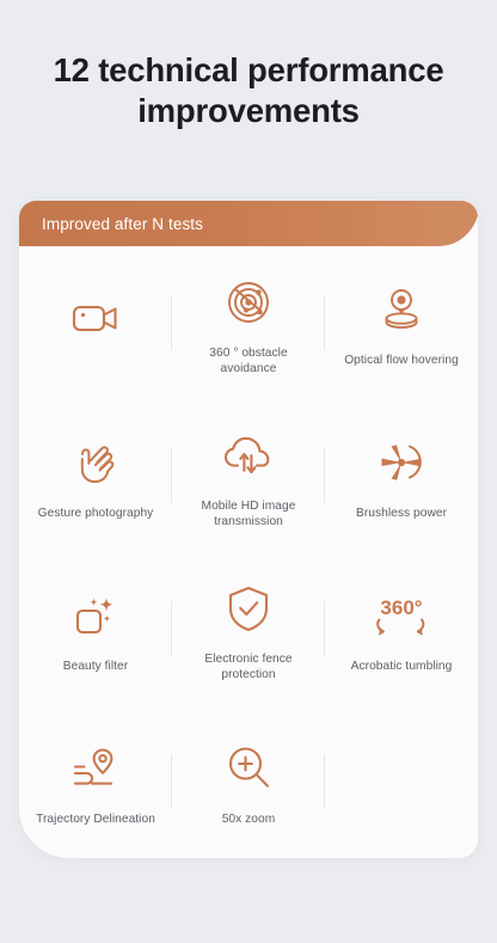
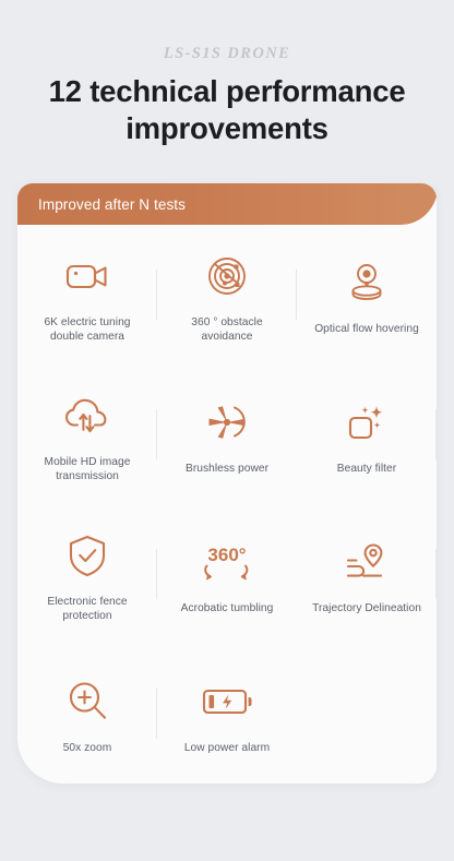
+ LS-S1S DRONE
  12 technical performance improvements
  Improved after N tests
+ 6K electric tuning double camera
  360 ° obstacle avoidance
  Optical flow hovering
- Gesture photography
  Mobile HD image transmission
  Brushless power
  Beauty filter
  Electronic fence protection
  360°
  Acrobatic tumbling
  Trajectory Delineation
  50x zoom
+ Low power alarm
